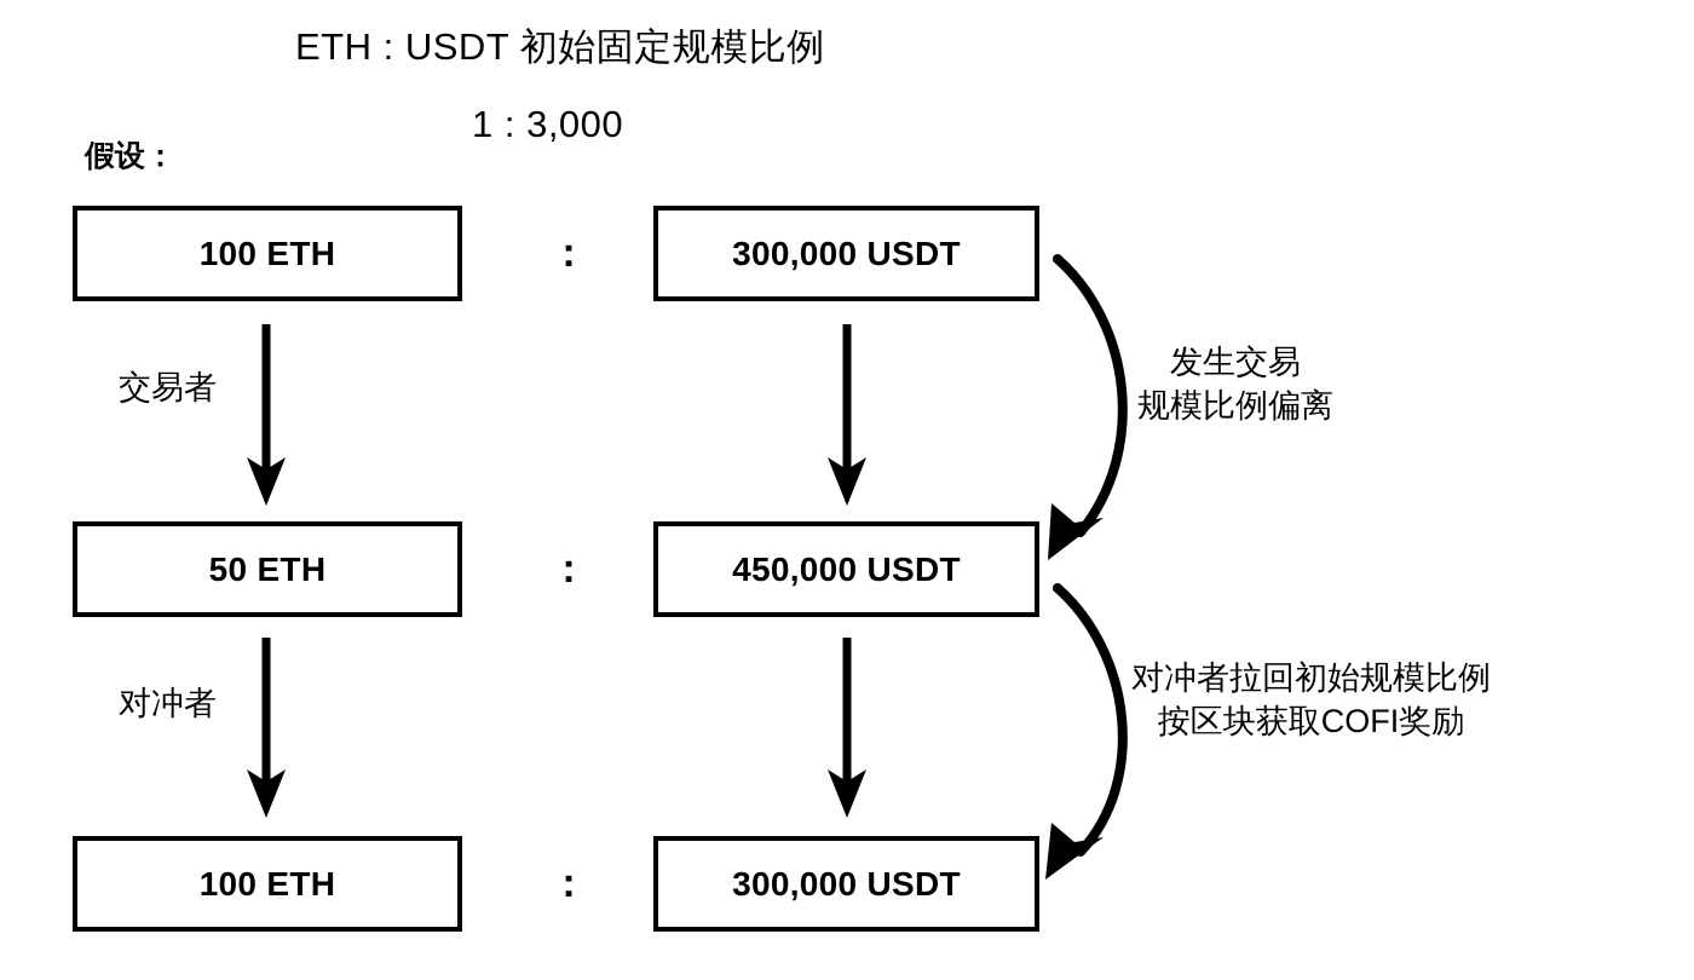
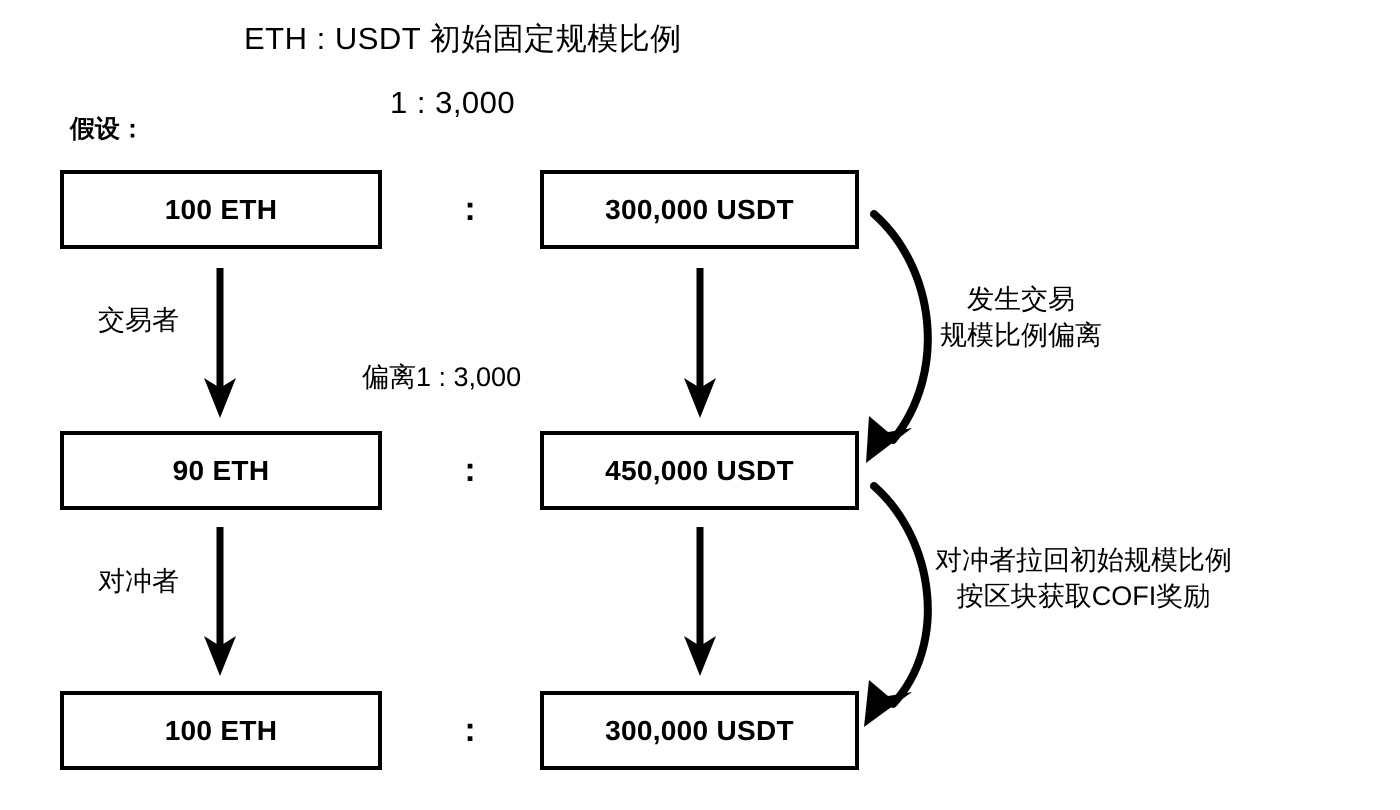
  ETH : USDT 初始固定规模比例
  1 : 3,000
  假设：
  100 ETH
  :
  300,000 USDT
- 50 ETH
+ 90 ETH
  :
  450,000 USDT
  100 ETH
  :
  300,000 USDT
  交易者
  对冲者
+ 偏离1 : 3,000
  发生交易
  规模比例偏离
  对冲者拉回初始规模比例
  按区块获取COFI奖励
